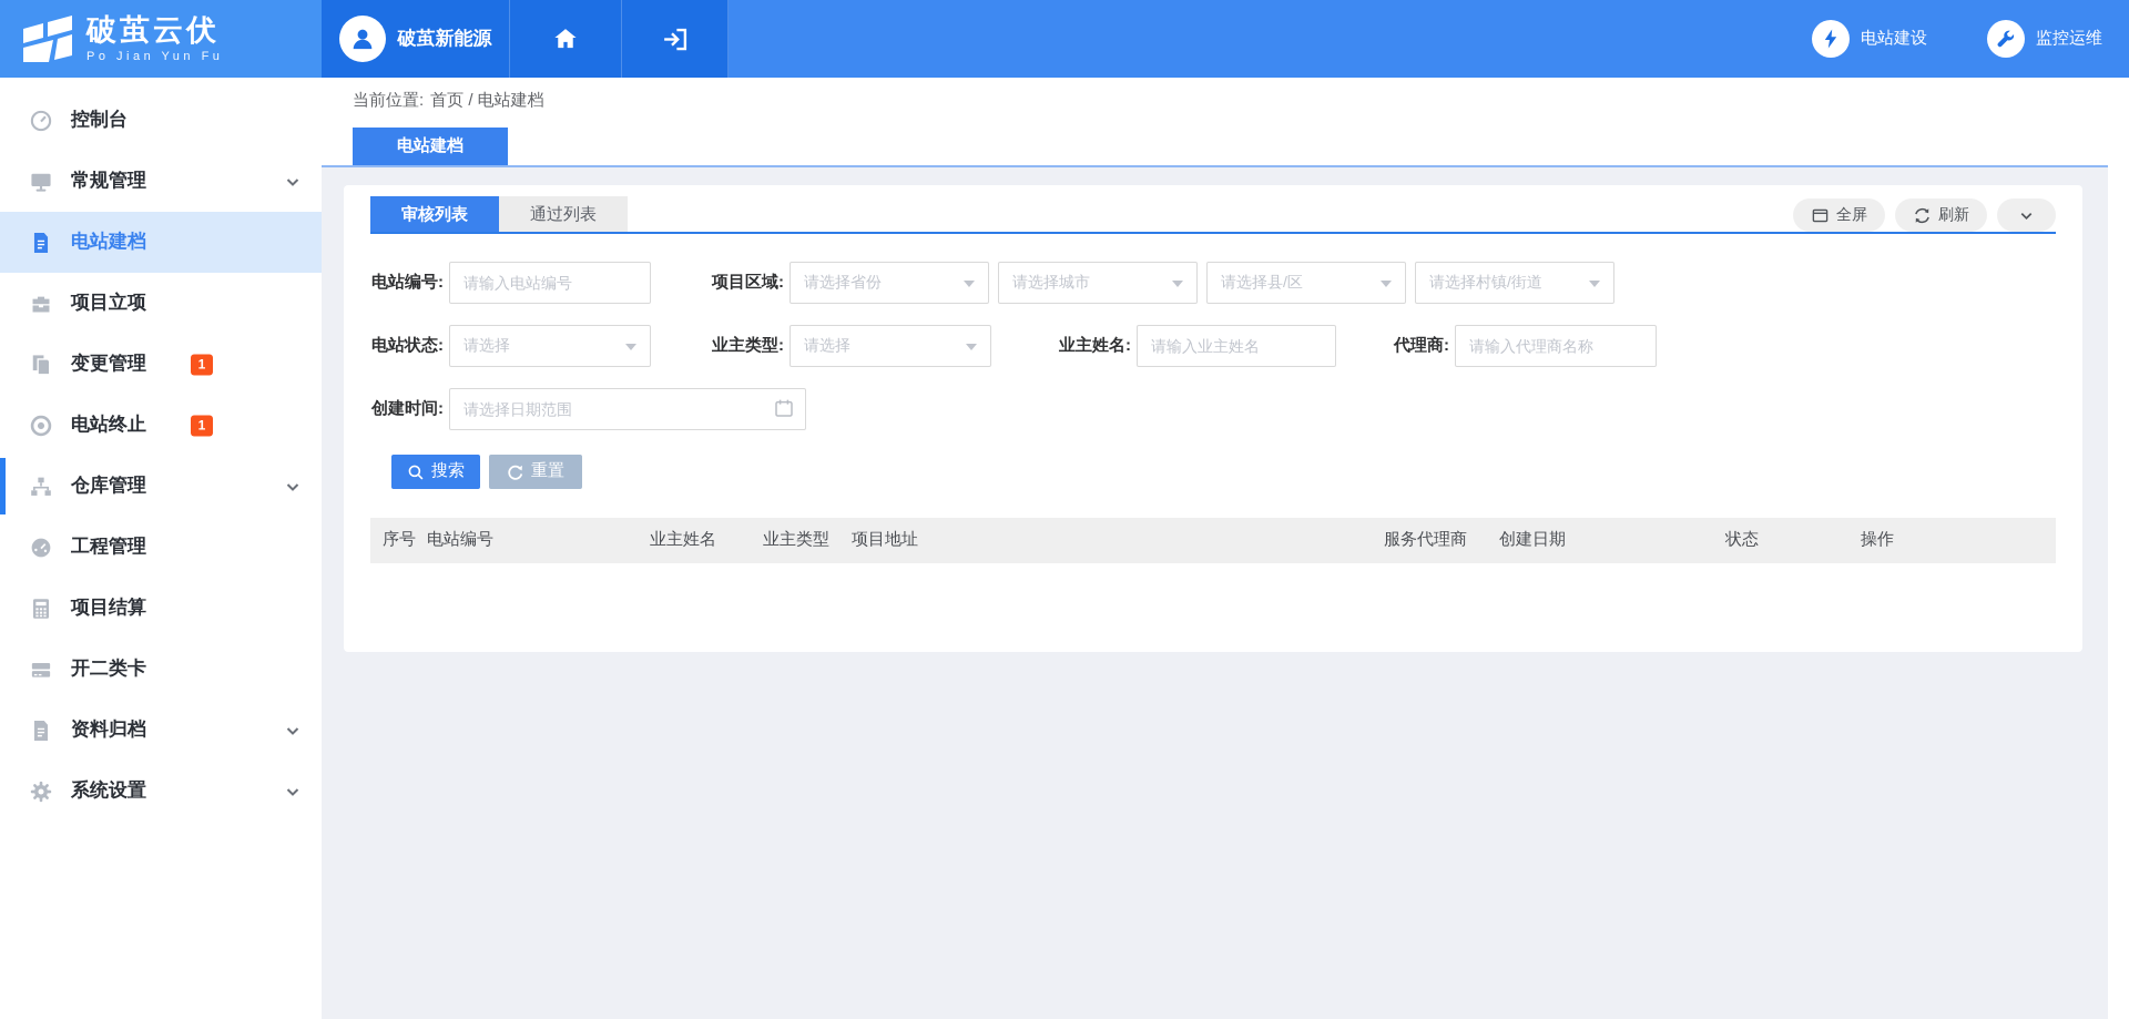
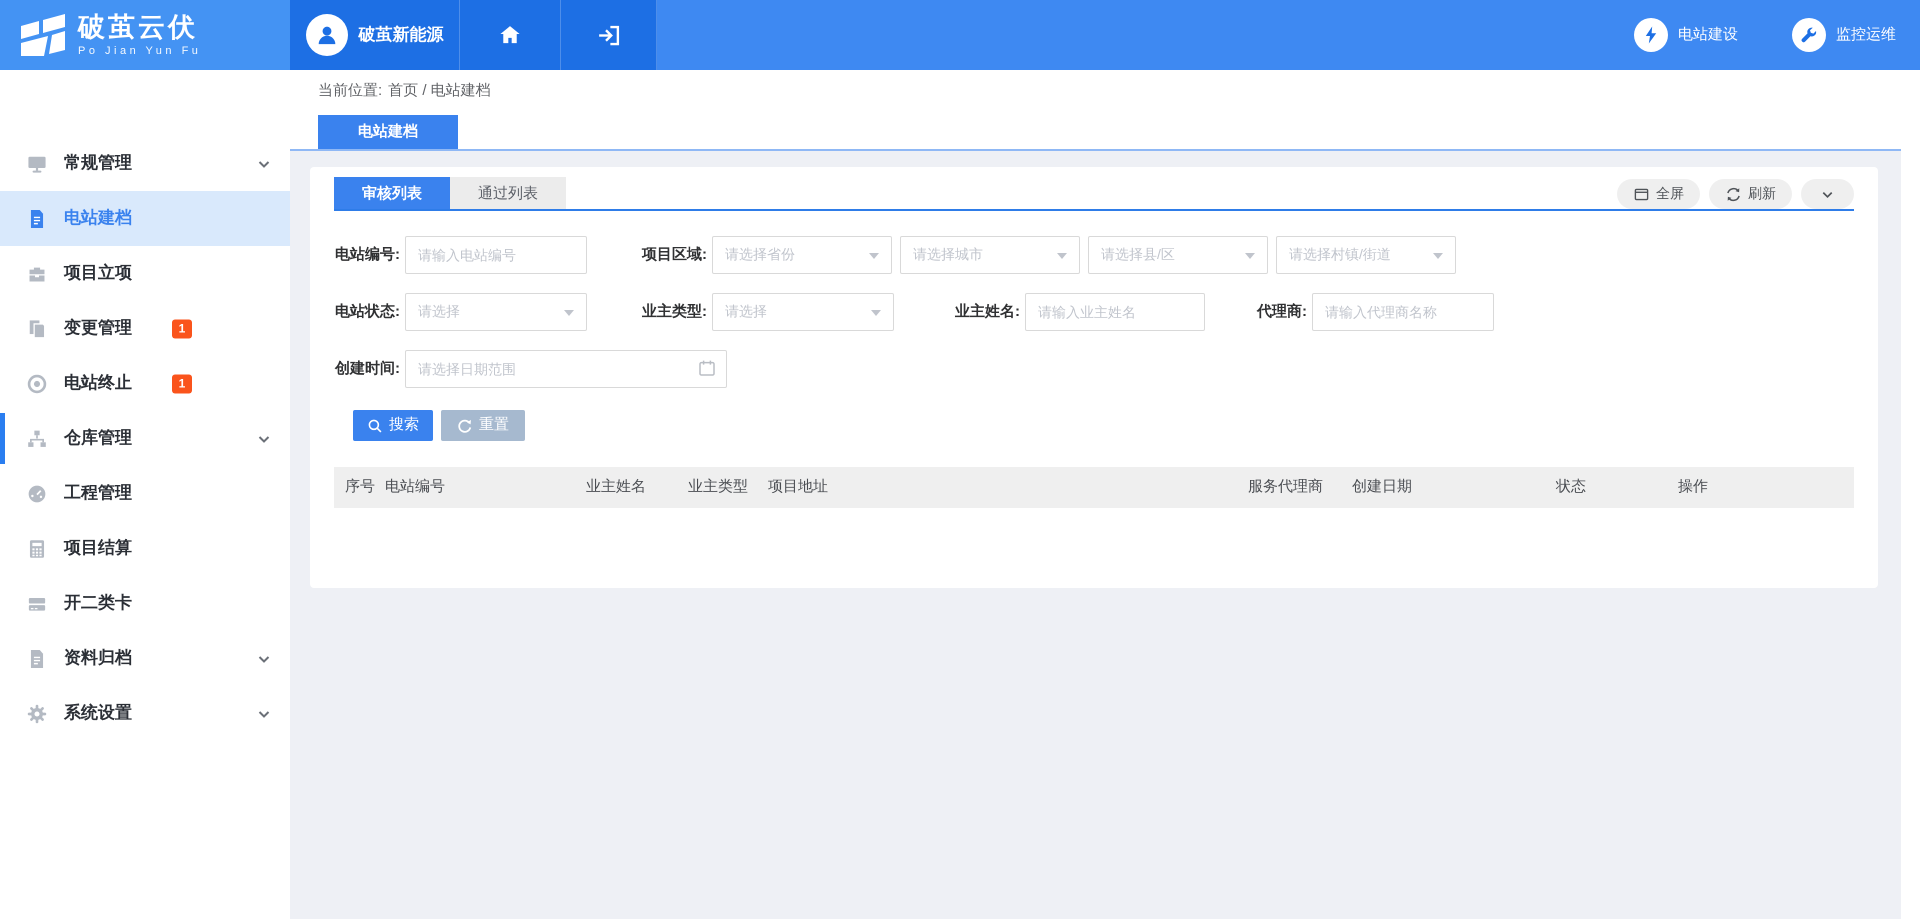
  破茧云伏
  Po Jian Yun Fu
  破茧新能源
  电站建设
  监控运维
- 控制台
  常规管理
  电站建档
  项目立项
  变更管理
  1
  电站终止
  1
  仓库管理
  工程管理
  项目结算
  开二类卡
  资料归档
  系统设置
  当前位置: 首页 / 电站建档
  电站建档
  审核列表
  通过列表
  全屏
  刷新
  电站编号:
  请输入电站编号
  项目区域:
  请选择省份
  请选择城市
  请选择县/区
  请选择村镇/街道
  电站状态:
  请选择
  业主类型:
  请选择
  业主姓名:
  请输入业主姓名
  代理商:
  请输入代理商名称
  创建时间:
  请选择日期范围
  搜索
  重置
  序号
  电站编号
  业主姓名
  业主类型
  项目地址
  服务代理商
  创建日期
  状态
  操作
